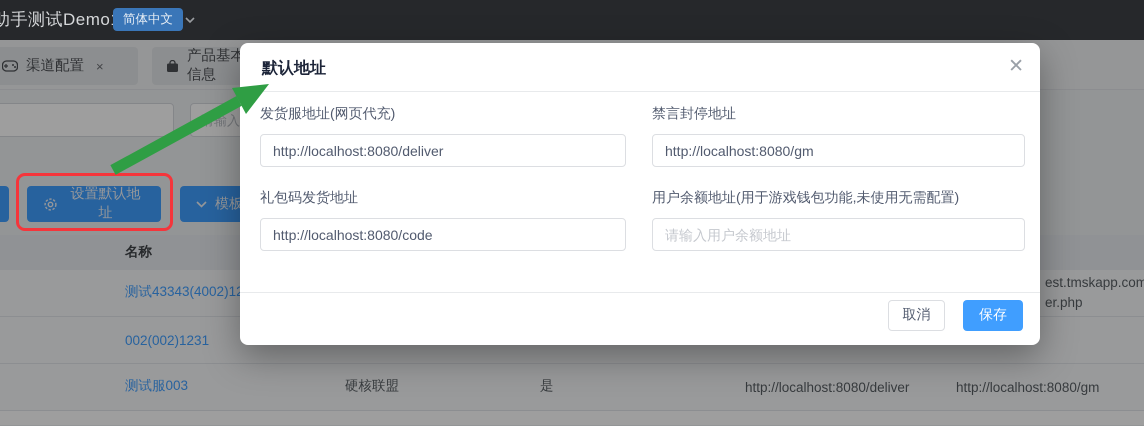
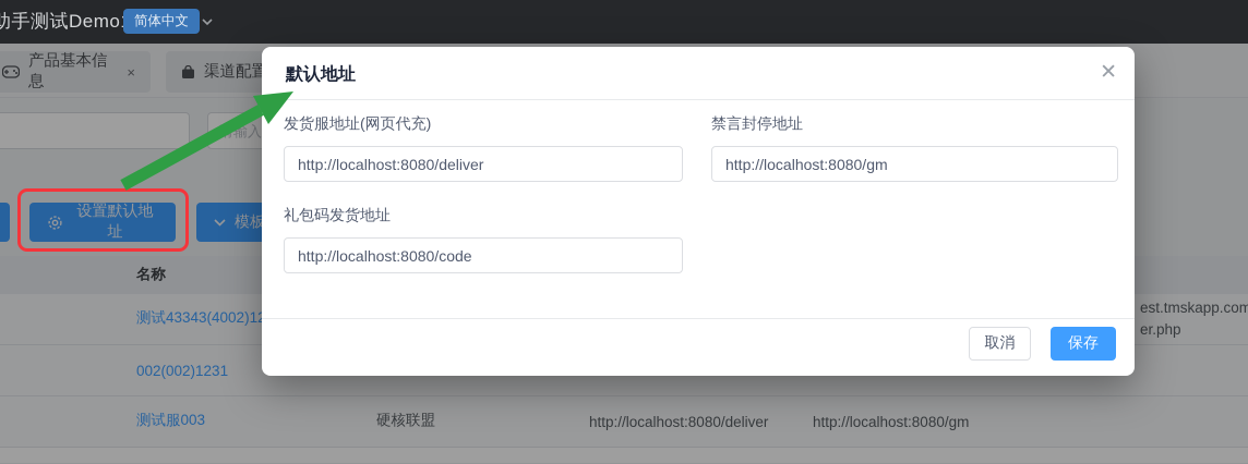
  助手测试Demo
  简体中文
- 渠道配置
+ 产品基本信息
  ×
- 产品基本信息
+ 渠道配置
  设置默认地址
  名称
  测试43343(4002)1
  est.tmskapp.com
  er.php
  002(002)1231
  测试服003
  硬核联盟
- 是
  http://localhost:8080/deliver
  http://localhost:8080/gm
  默认地址
  ✕
  发货服地址(网页代充)
  http://localhost:8080/deliver
  禁言封停地址
  http://localhost:8080/gm
  礼包码发货地址
  http://localhost:8080/code
- 用户余额地址(用于游戏钱包功能,未使用无需配置)
- 请输入用户余额地址
  取消
  保存
